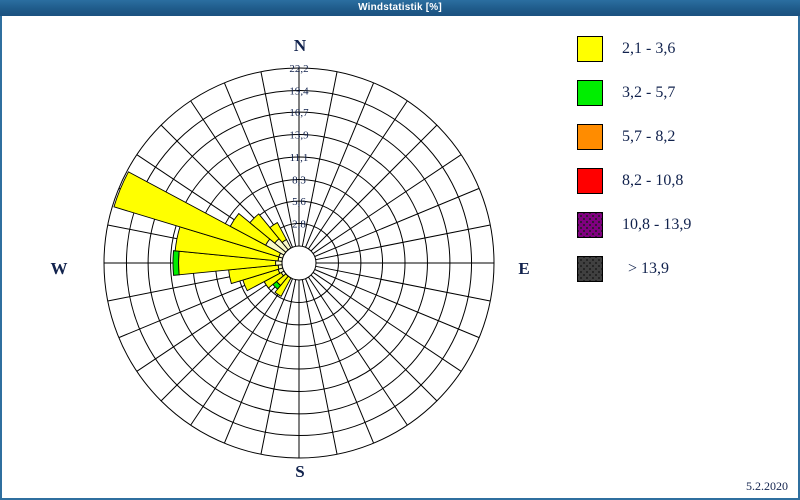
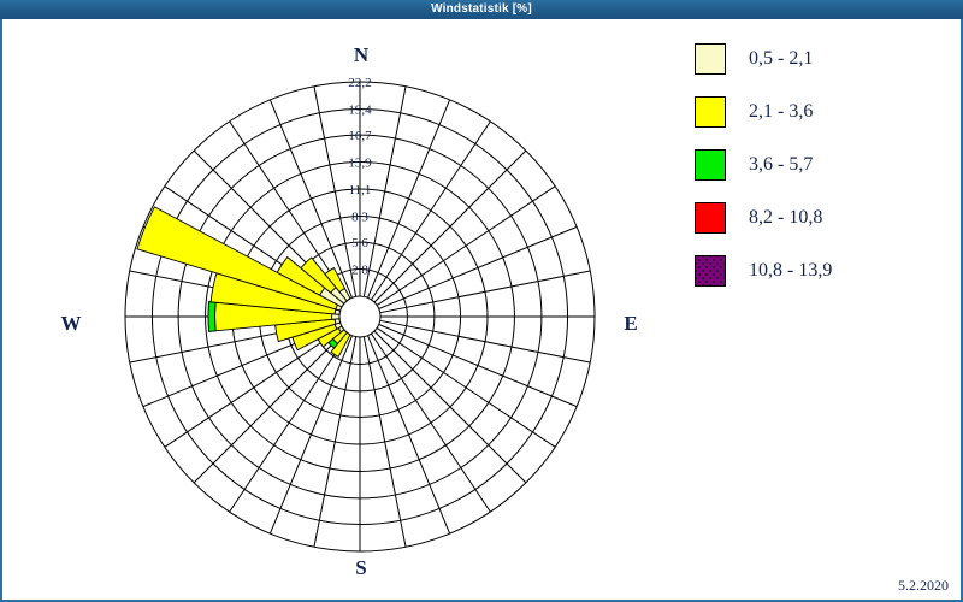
  Windstatistik [%]
  2,8
  5,6
  8,3
  11,1
  13,9
  16,7
  19,4
  22,2
  N
  E
  S
  W
+ 0,5 - 2,1
  2,1 - 3,6
- 3,2 - 5,7
+ 3,6 - 5,7
- 5,7 - 8,2
  8,2 - 10,8
  10,8 - 13,9
- > 13,9
  5.2.2020
